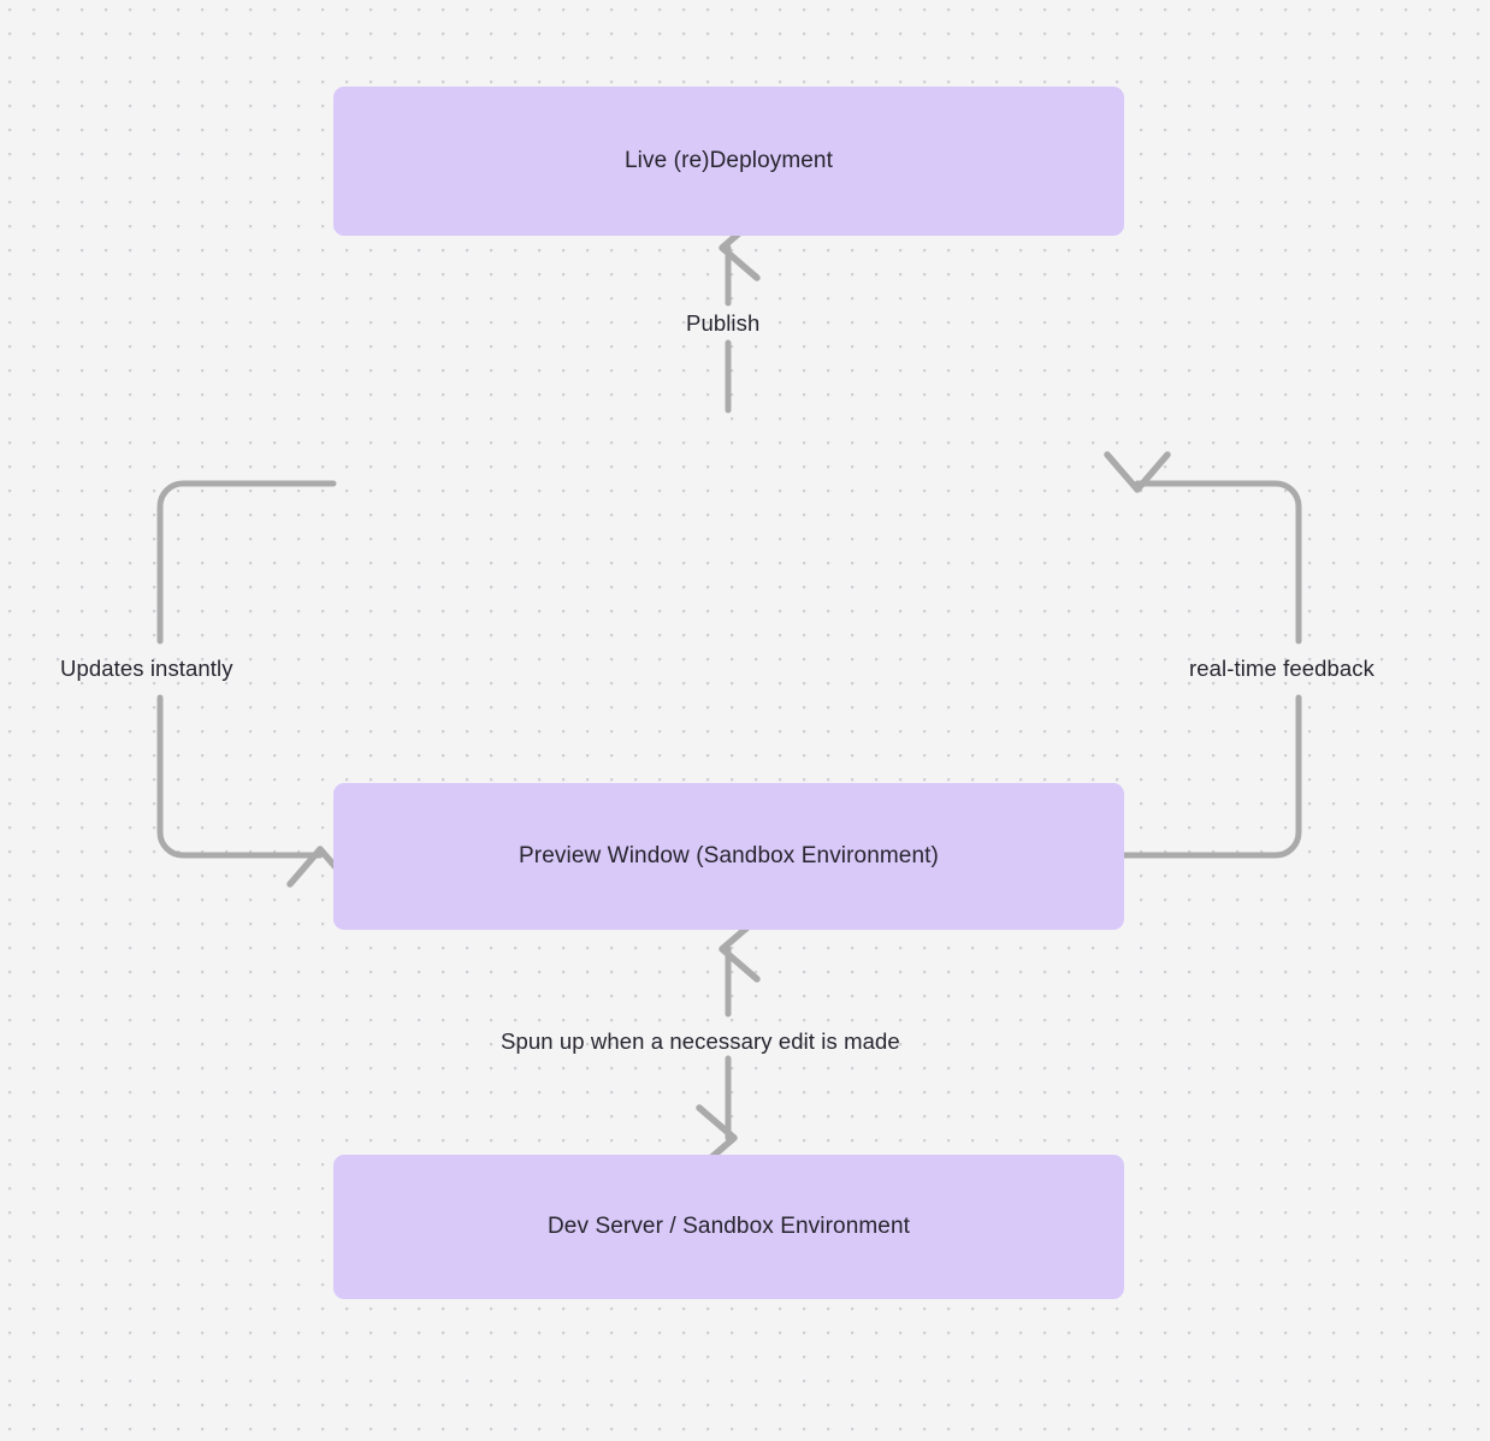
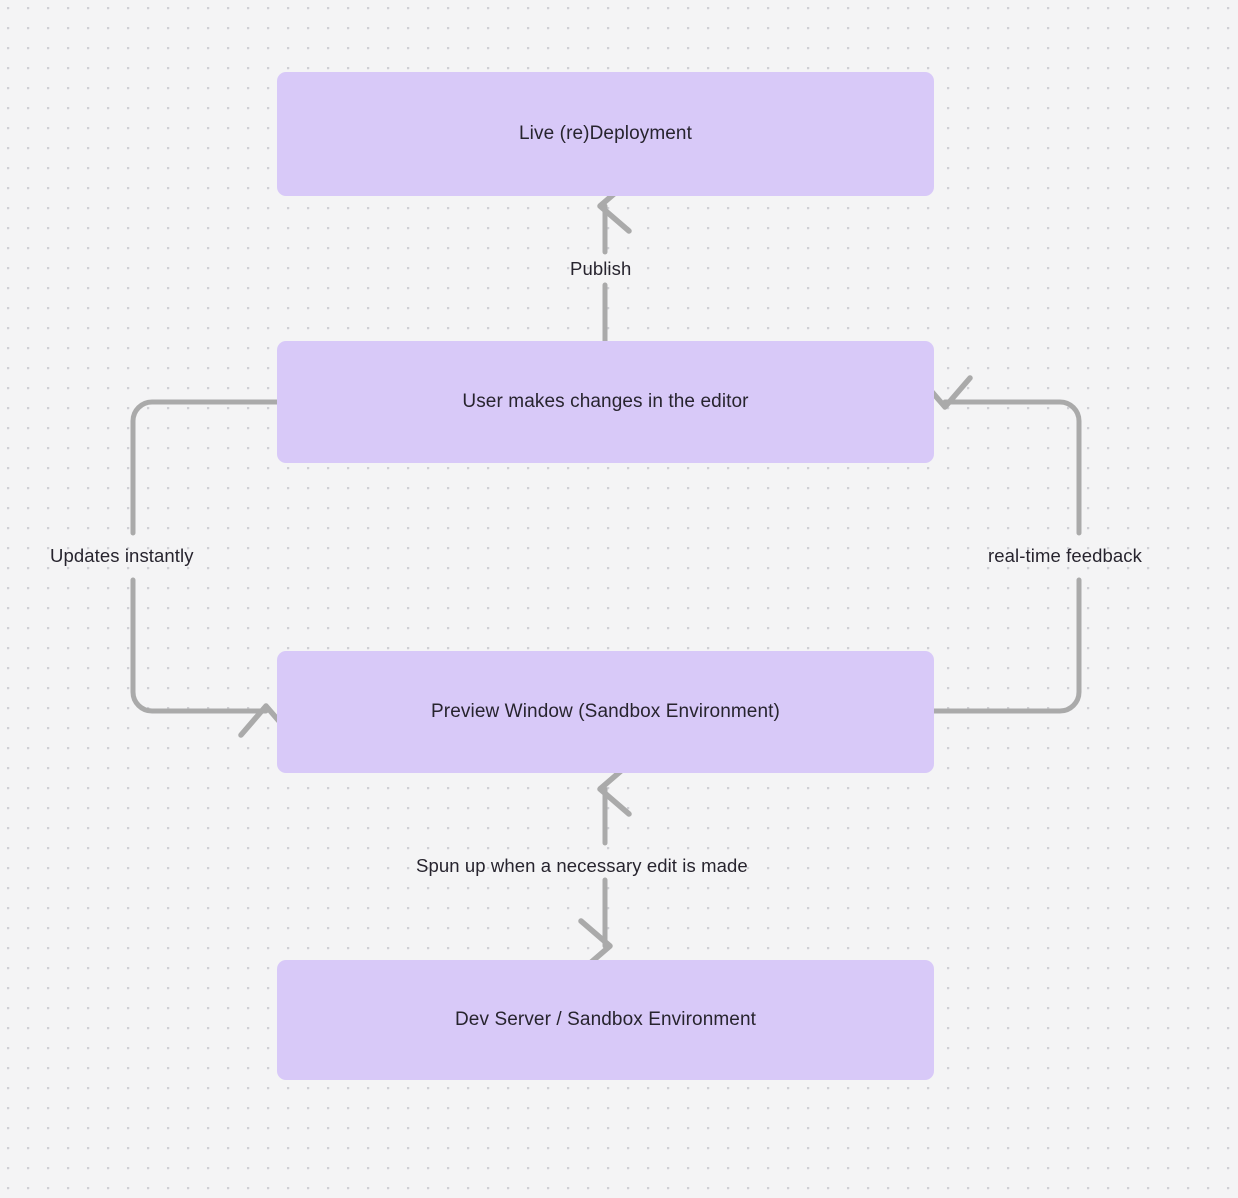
  Live (re)Deployment
+ User makes changes in the editor
  Preview Window (Sandbox Environment)
  Dev Server / Sandbox Environment
  Publish
  Updates instantly
  real-time feedback
  Spun up when a necessary edit is made
